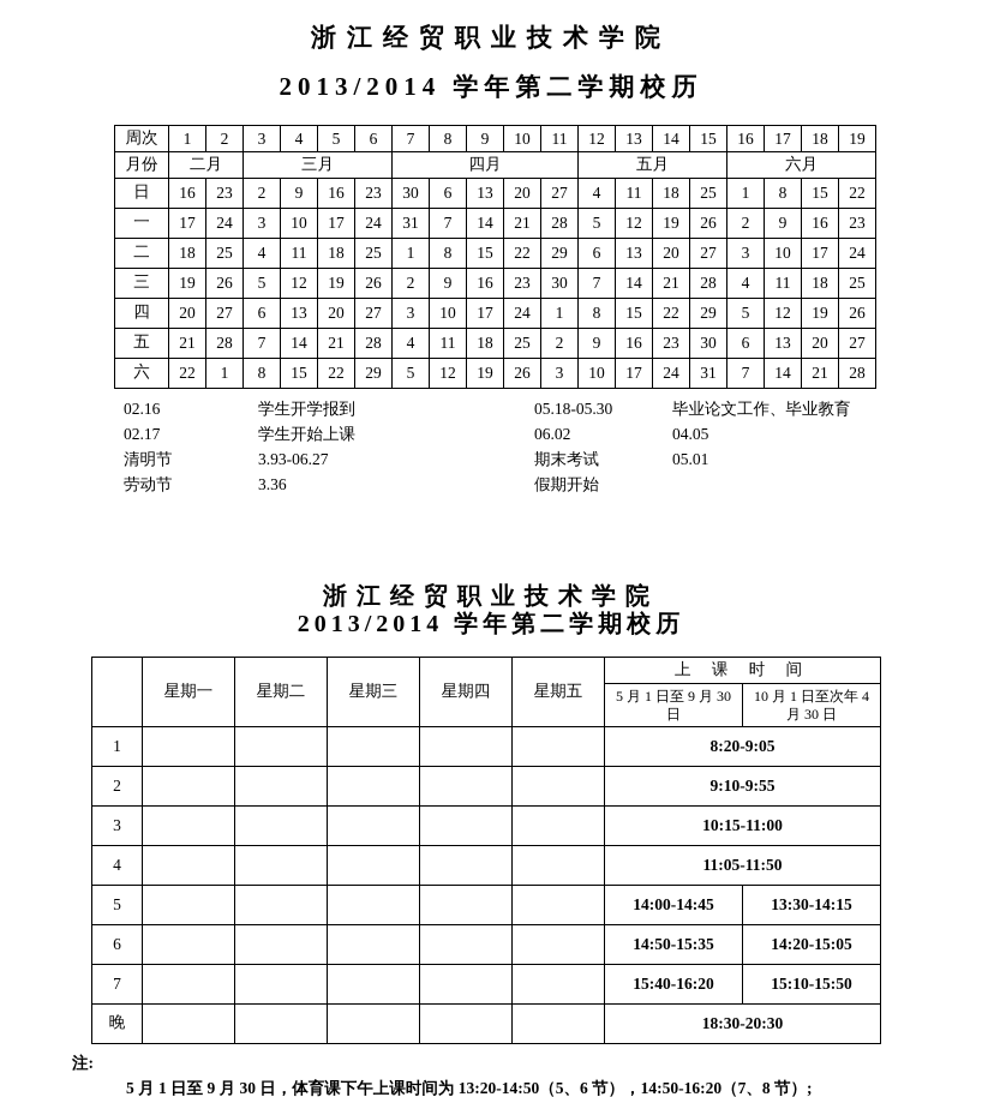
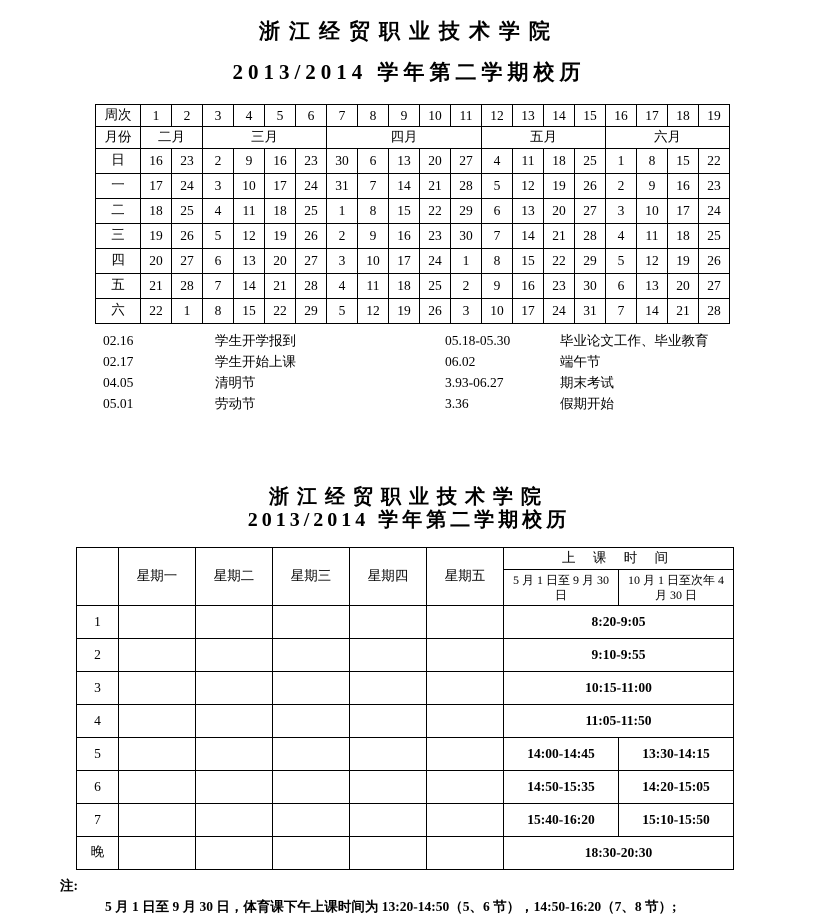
  浙江经贸职业技术学院
  2013/2014 学年第二学期校历
  周次	1	2	3	4	5	6	7	8	9	10	11	12	13	14	15	16	17	18	19
  月份	二月	三月	四月	五月	六月
  日	16	23	2	9	16	23	30	6	13	20	27	4	11	18	25	1	8	15	22
  一	17	24	3	10	17	24	31	7	14	21	28	5	12	19	26	2	9	16	23
  二	18	25	4	11	18	25	1	8	15	22	29	6	13	20	27	3	10	17	24
  三	19	26	5	12	19	26	2	9	16	23	30	7	14	21	28	4	11	18	25
  四	20	27	6	13	20	27	3	10	17	24	1	8	15	22	29	5	12	19	26
  五	21	28	7	14	21	28	4	11	18	25	2	9	16	23	30	6	13	20	27
  六	22	1	8	15	22	29	5	12	19	26	3	10	17	24	31	7	14	21	28
  02.16
  学生开学报到
  05.18-05.30
  毕业论文工作、毕业教育
  02.17
  学生开始上课
  06.02
+ 端午节
  04.05
  清明节
  3.93-06.27
  期末考试
  05.01
  劳动节
  3.36
  假期开始
  浙江经贸职业技术学院
  2013/2014 学年第二学期校历
  	星期一	星期二	星期三	星期四	星期五	上 课 时 间
  5 月 1 日至 9 月 30 日	10 月 1 日至次年 4 月 30 日
  1						8:20-9:05
  2						9:10-9:55
  3						10:15-11:00
  4						11:05-11:50
  5						14:00-14:45	13:30-14:15
  6						14:50-15:35	14:20-15:05
  7						15:40-16:20	15:10-15:50
  晚						18:30-20:30
  注:
  5 月 1 日至 9 月 30 日，体育课下午上课时间为 13:20-14:50（5、6 节），14:50-16:20（7、8 节）;
